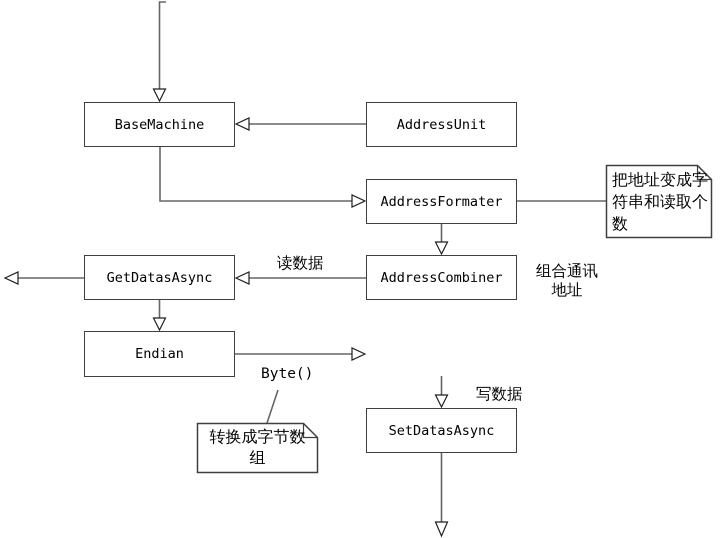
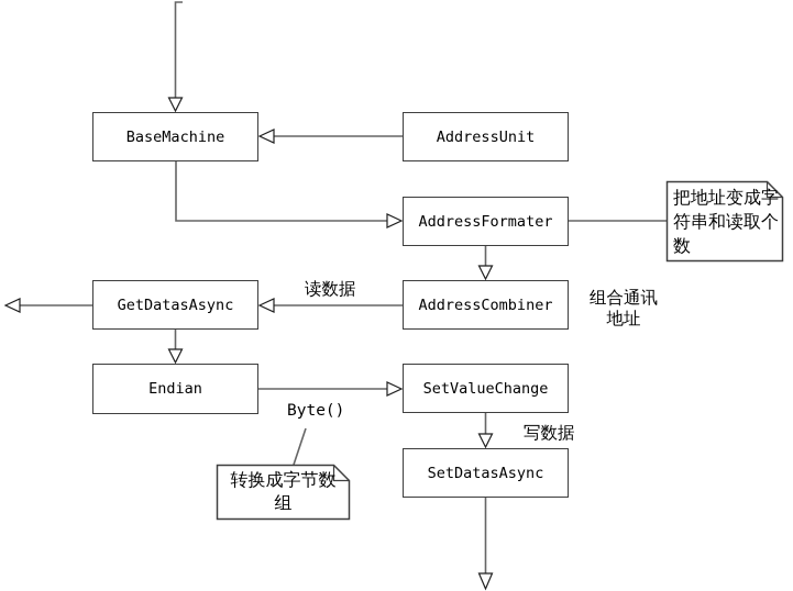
  BaseMachine
  AddressUnit
  AddressFormater
  GetDatasAsync
  AddressCombiner
  Endian
+ SetValueChange
  SetDatasAsync
  把地址变成字符串和读取个数
  转换成字节数组
  读数据
  组合通讯地址
  Byte()
  写数据
